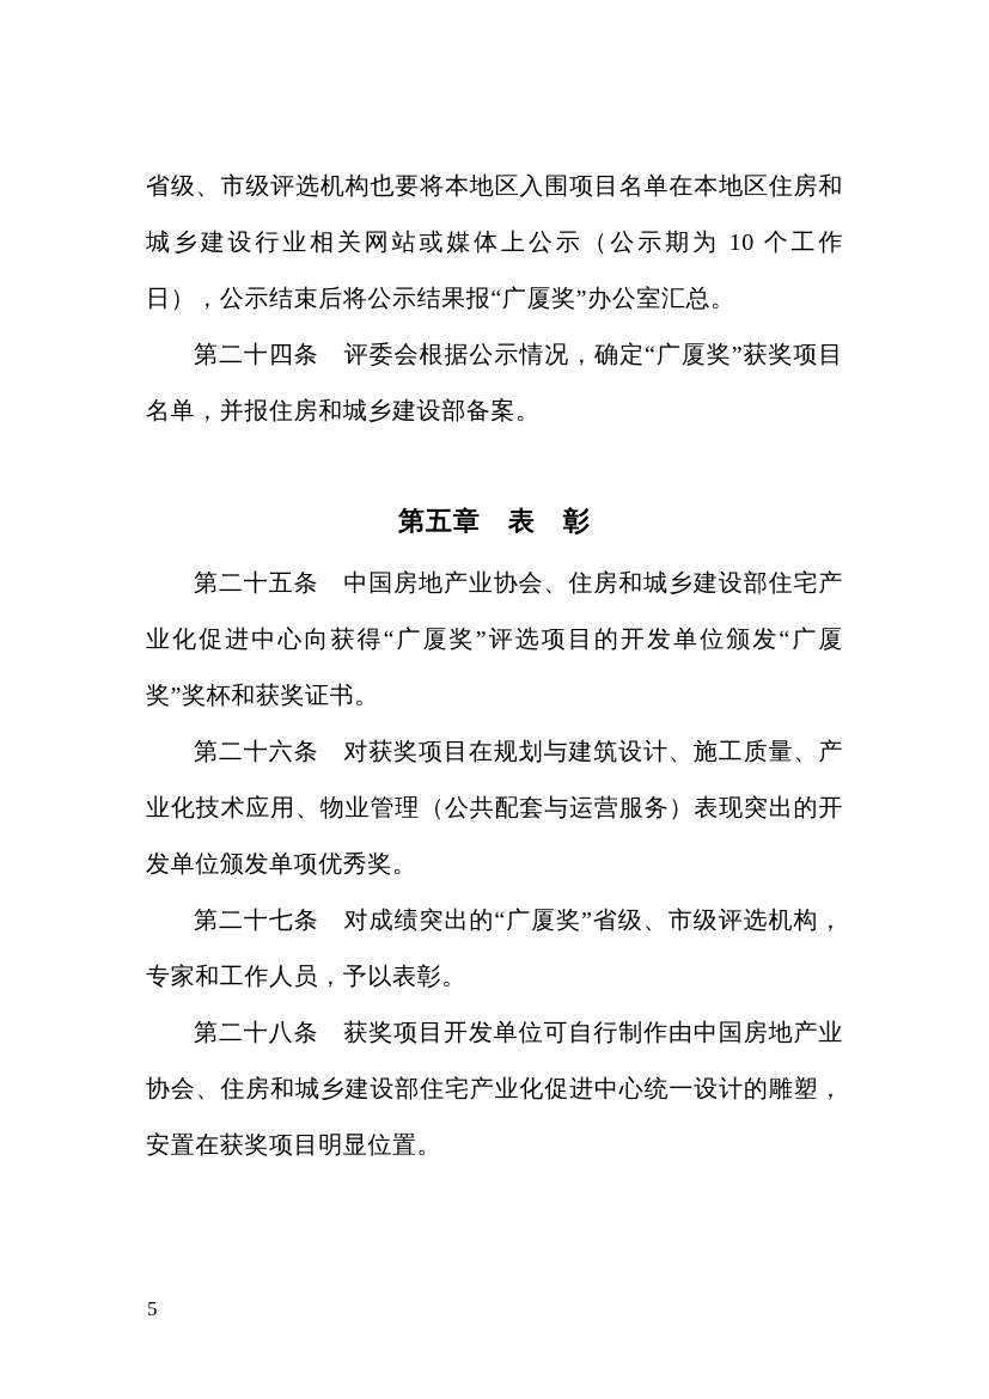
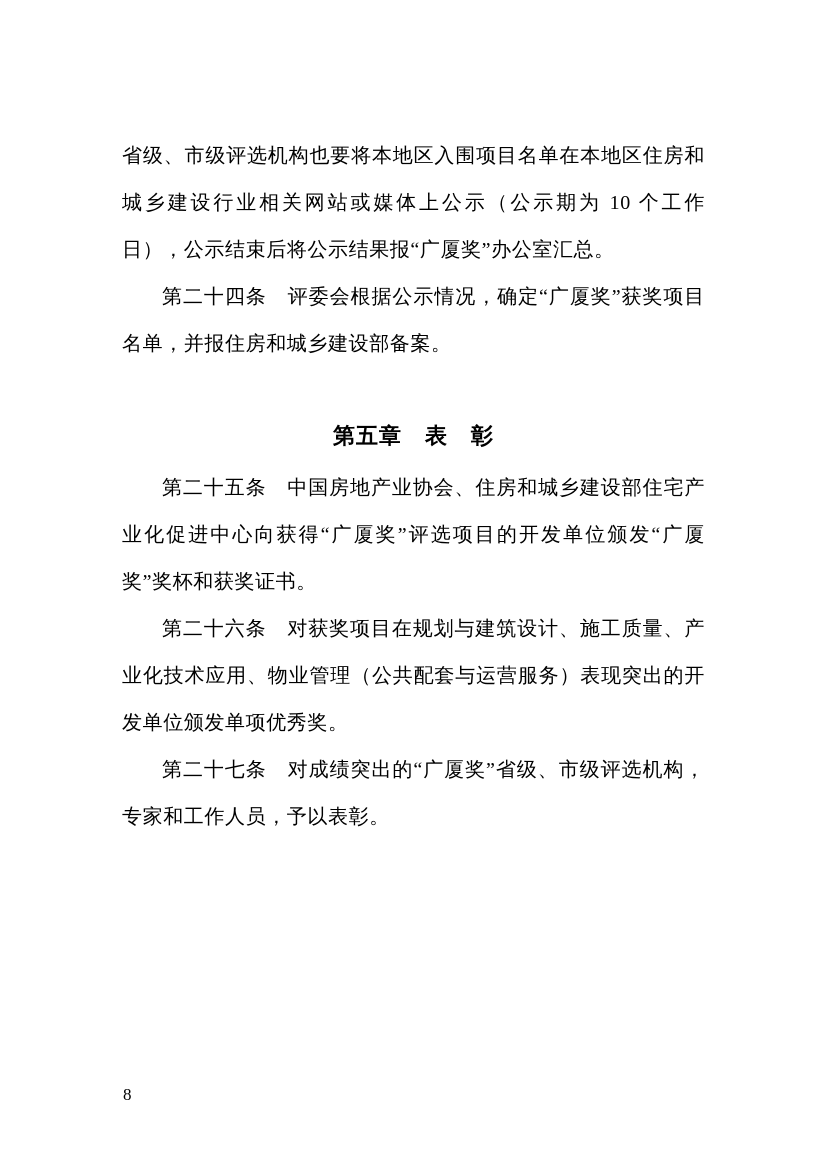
  省级、市级评选机构也要将本地区入围项目名单在本地区住房和城乡建设行业相关网站或媒体上公示（公示期为 10 个工作日），公示结束后将公示结果报“广厦奖”办公室汇总。
  第二十四条 评委会根据公示情况，确定“广厦奖”获奖项目名单，并报住房和城乡建设部备案。
  第五章 表 彰
  第二十五条 中国房地产业协会、住房和城乡建设部住宅产业化促进中心向获得“广厦奖”评选项目的开发单位颁发“广厦奖”奖杯和获奖证书。
  第二十六条 对获奖项目在规划与建筑设计、施工质量、产业化技术应用、物业管理（公共配套与运营服务）表现突出的开发单位颁发单项优秀奖。
  第二十七条 对成绩突出的“广厦奖”省级、市级评选机构，专家和工作人员，予以表彰。
- 第二十八条 获奖项目开发单位可自行制作由中国房地产业协会、住房和城乡建设部住宅产业化促进中心统一设计的雕塑，安置在获奖项目明显位置。
- 5
+ 8
